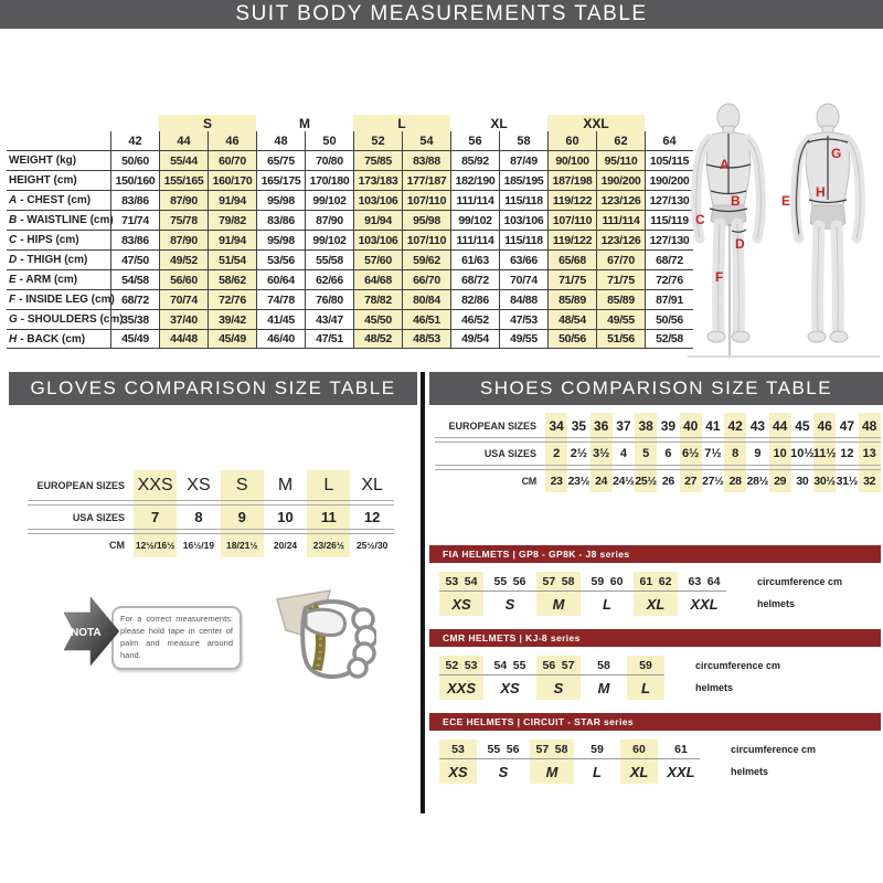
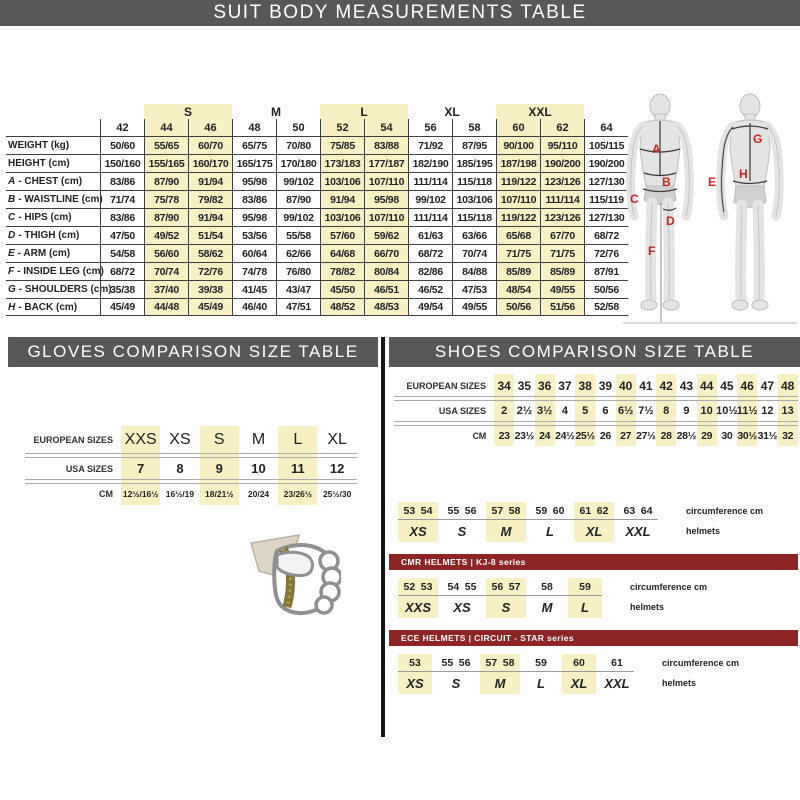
  SUIT BODY MEASUREMENTS TABLE
  S
  M
  L
  XL
  XXL
  42
  44
  46
  48
  50
  52
  54
  56
  58
  60
  62
  64
  WEIGHT (kg)
  50/60
- 55/44
+ 55/65
  60/70
  65/75
  70/80
  75/85
  83/88
- 85/92
+ 71/92
- 87/49
+ 87/95
  90/100
  95/110
  105/115
  HEIGHT (cm)
  150/160
  155/165
  160/170
  165/175
  170/180
  173/183
  177/187
  182/190
  185/195
  187/198
  190/200
  190/200
  A
  - CHEST (cm)
  83/86
  87/90
  91/94
  95/98
  99/102
  103/106
  107/110
  111/114
  115/118
  119/122
  123/126
  127/130
  B
  - WAISTLINE (cm)
  71/74
  75/78
  79/82
  83/86
  87/90
  91/94
  95/98
  99/102
  103/106
  107/110
  111/114
  115/119
  C
  - HIPS (cm)
  83/86
  87/90
  91/94
  95/98
  99/102
  103/106
  107/110
  111/114
  115/118
  119/122
  123/126
  127/130
  D
  - THIGH (cm)
  47/50
  49/52
  51/54
  53/56
  55/58
  57/60
  59/62
  61/63
  63/66
  65/68
  67/70
  68/72
  E
  - ARM (cm)
  54/58
  56/60
  58/62
  60/64
  62/66
  64/68
  66/70
  68/72
  70/74
  71/75
  71/75
  72/76
  F
  - INSIDE LEG (cm)
  68/72
  70/74
  72/76
  74/78
  76/80
  78/82
  80/84
  82/86
  84/88
  85/89
  85/89
  87/91
  G
  - SHOULDERS (cm)
  35/38
  37/40
- 39/42
+ 39/38
  41/45
  43/47
  45/50
  46/51
  46/52
  47/53
  48/54
  49/55
  50/56
  H
  - BACK (cm)
  45/49
  44/48
  45/49
  46/40
  47/51
  48/52
  48/53
  49/54
  49/55
  50/56
  51/56
  52/58
  A
  B
  C
  D
  F
  G
  E
  H
  GLOVES COMPARISON SIZE TABLE
  SHOES COMPARISON SIZE TABLE
  EUROPEAN SIZES
  XXS
  XS
  S
  M
  L
  XL
  USA SIZES
  7
  8
  9
  10
  11
  12
  CM
  12½/16½
  16½/19
  18/21½
  20/24
  23/26½
  25½/30
  EUROPEAN SIZES
  34
  35
  36
  37
  38
  39
  40
  41
  42
  43
  44
  45
  46
  47
  48
  USA SIZES
  2
  2½
  3½
  4
  5
  6
  6½
  7½
  8
  9
  10
  10½
  11½
  12
  13
  CM
  23
  23½
  24
  24½
  25½
  26
  27
  27½
  28
  28½
  29
  30
  30½
  31½
  32
- FIA HELMETS | GP8 - GP8K - J8 series
  53
  54
  XS
  55
  56
  S
  57
  58
  M
  59
  60
  L
  61
  62
  XL
  63
  64
  XXL
  circumference cm
  helmets
  CMR HELMETS | KJ-8 series
  52
  53
  XXS
  54
  55
  XS
  56
  57
  S
  58
  M
  59
  L
  circumference cm
  helmets
  ECE HELMETS | CIRCUIT - STAR series
  53
  XS
  55
  56
  S
  57
  58
  M
  59
  L
  60
  XL
  61
  XXL
  circumference cm
  helmets
- NOTA
- For a correct measurements: please hold tape in center of palm and measure around hand.
